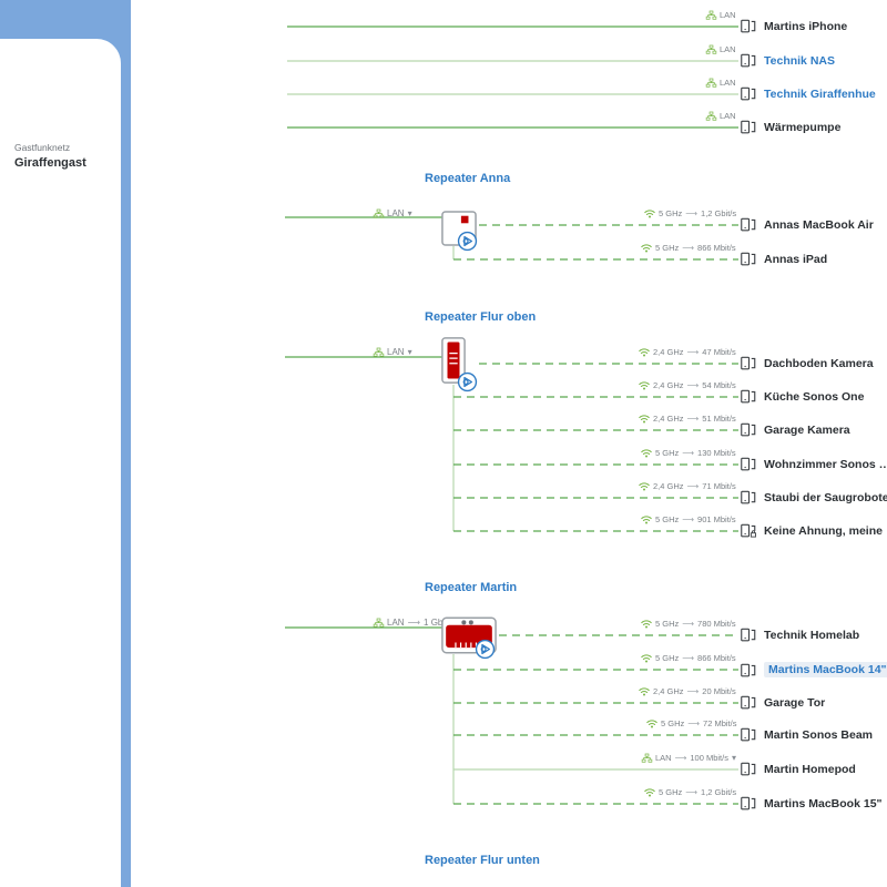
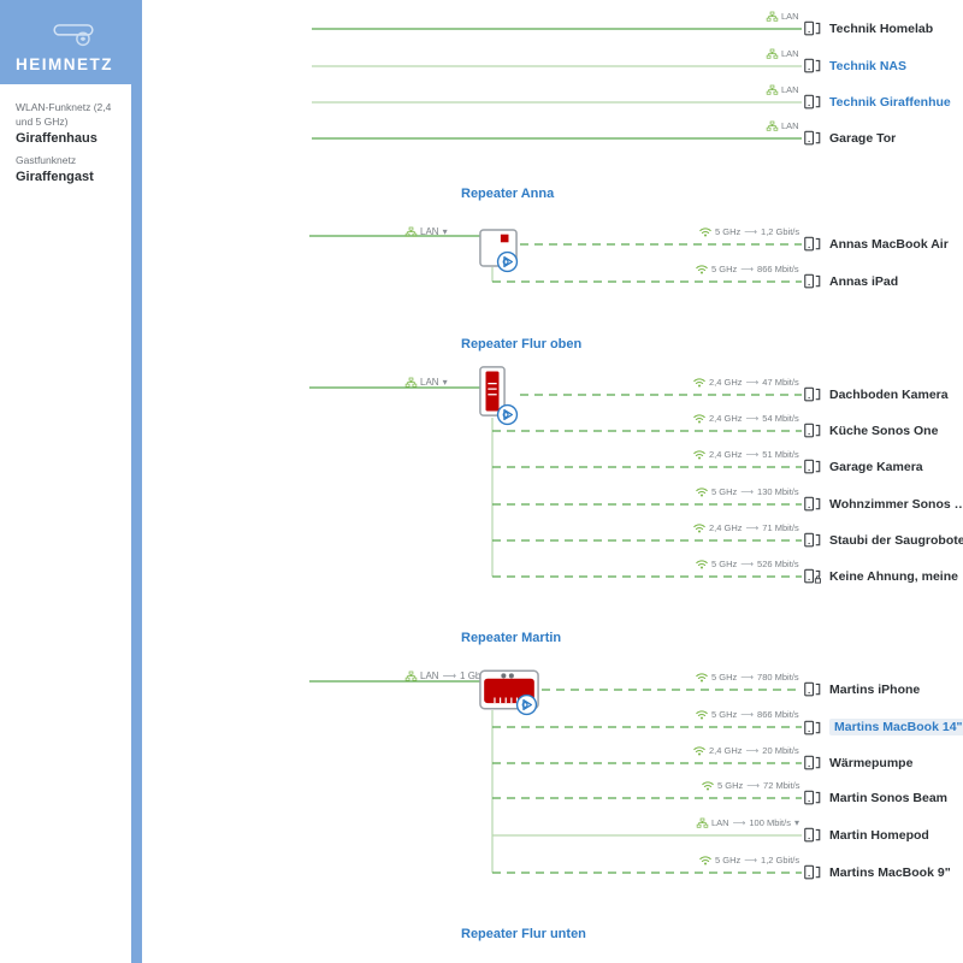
+ HEIMNETZ
+ WLAN-Funknetz (2,4 und 5 GHz)
+ Giraffenhaus
  Gastfunknetz
  Giraffengast
  LAN
- Martins iPhone
+ Technik Homelab
  LAN
  Technik NAS
  LAN
  Technik Giraffenhue
  LAN
- Wärmepumpe
+ Garage Tor
  Repeater Anna
  LAN
  ▾
  5 GHz
  ⟶
  1,2 Gbit/s
  Annas MacBook Air
  5 GHz
  ⟶
  866 Mbit/s
  Annas iPad
  Repeater Flur oben
  LAN
  ▾
  2,4 GHz
  ⟶
  47 Mbit/s
  Dachboden Kamera
  2,4 GHz
  ⟶
  54 Mbit/s
  Küche Sonos One
  2,4 GHz
  ⟶
  51 Mbit/s
  Garage Kamera
  5 GHz
  ⟶
  130 Mbit/s
  Wohnzimmer Sonos …
  2,4 GHz
  ⟶
  71 Mbit/s
  Staubi der Saugrobote
  5 GHz
  ⟶
- 901 Mbit/s
+ 526 Mbit/s
  Keine Ahnung, meine
  Repeater Martin
  LAN
  ⟶
  5 GHz
  ⟶
  780 Mbit/s
- Technik Homelab
+ Martins iPhone
  5 GHz
  ⟶
  866 Mbit/s
  Martins MacBook 14"
  2,4 GHz
  ⟶
  20 Mbit/s
- Garage Tor
+ Wärmepumpe
  5 GHz
  ⟶
  72 Mbit/s
  Martin Sonos Beam
  LAN
  ⟶
  100 Mbit/s
  ▾
  Martin Homepod
  5 GHz
  ⟶
  1,2 Gbit/s
- Martins MacBook 15"
+ Martins MacBook 9"
  Repeater Flur unten
